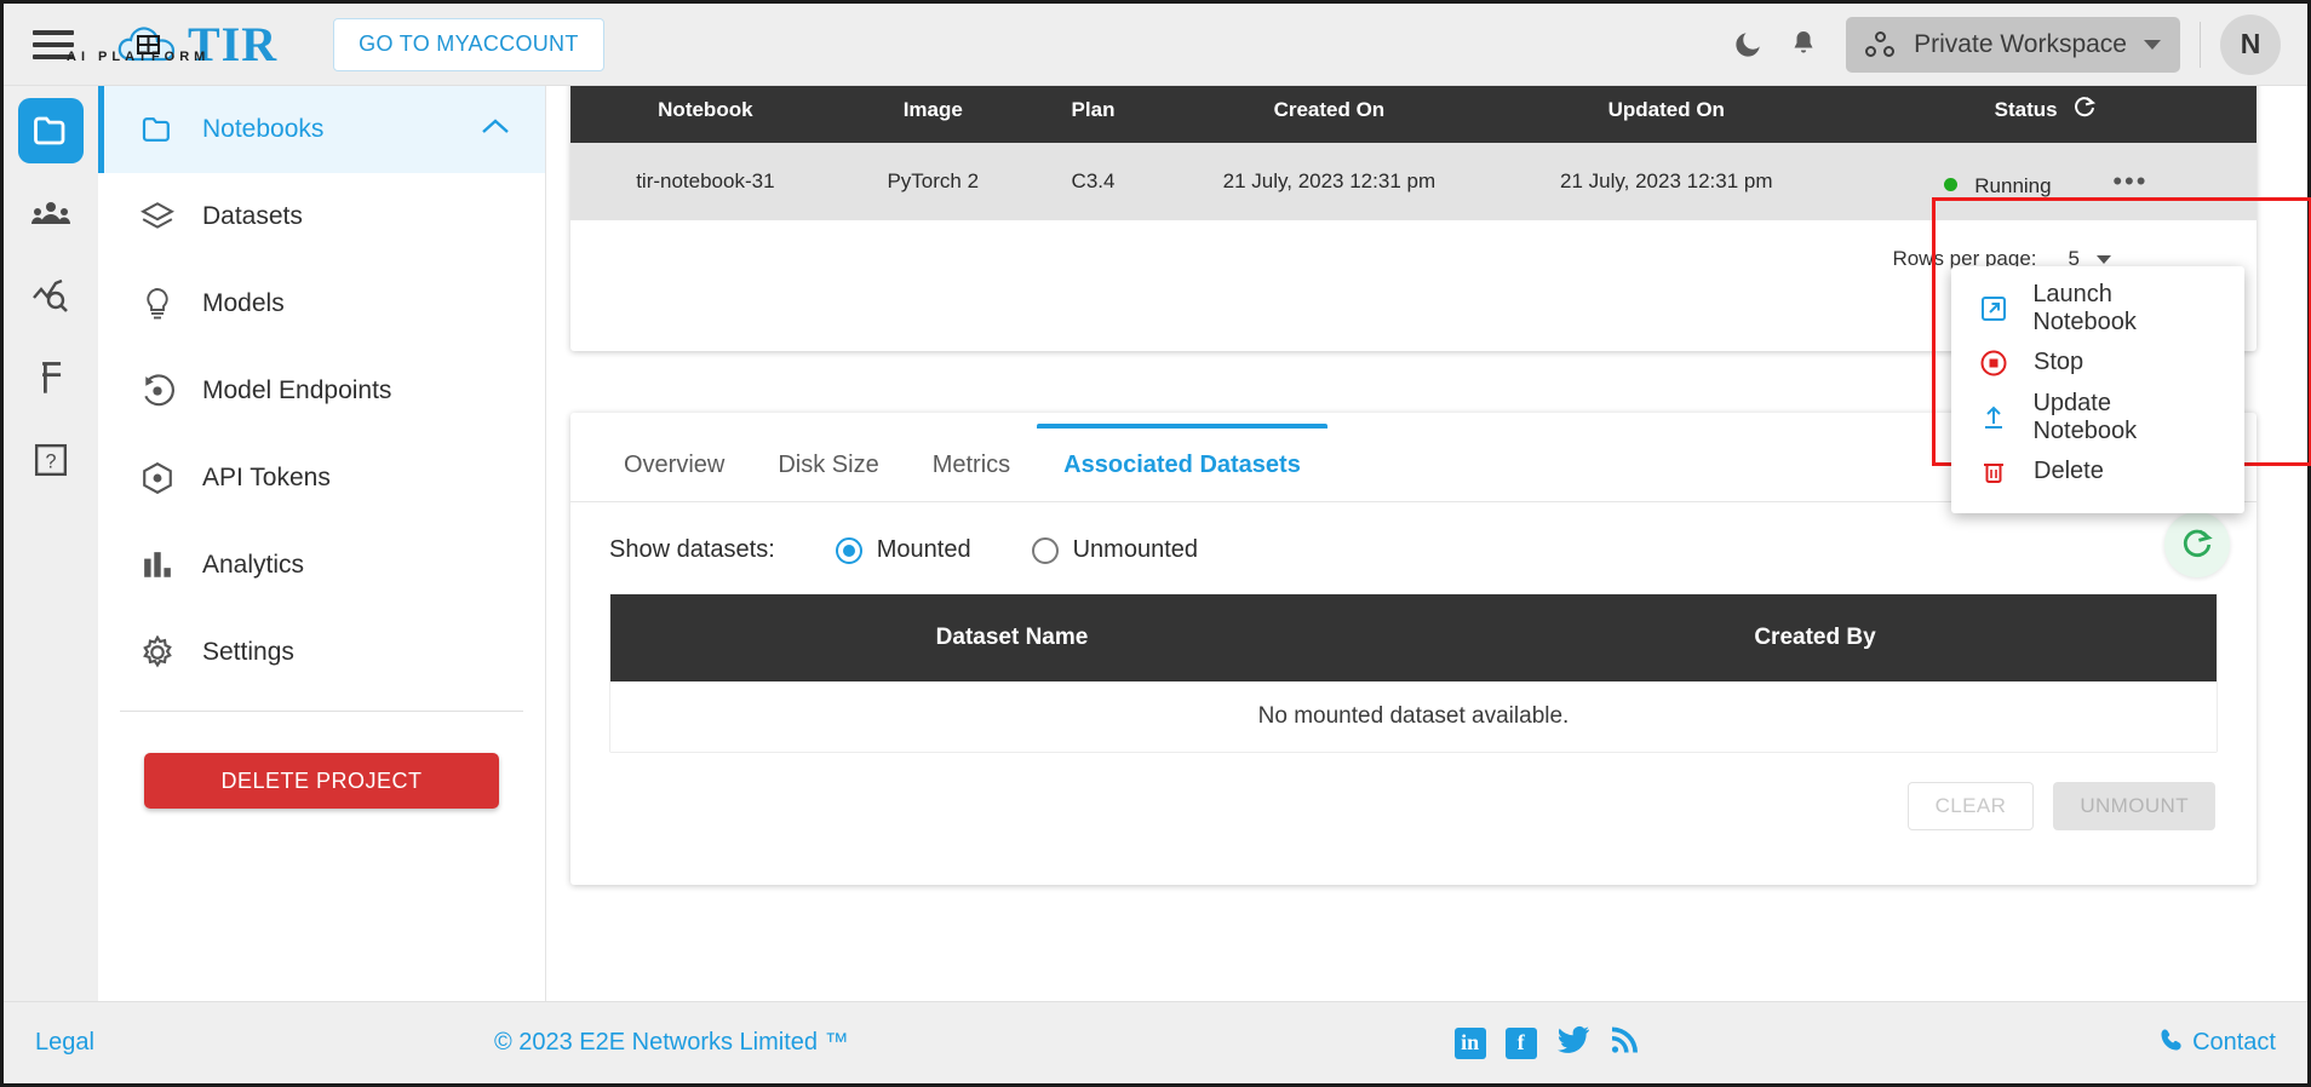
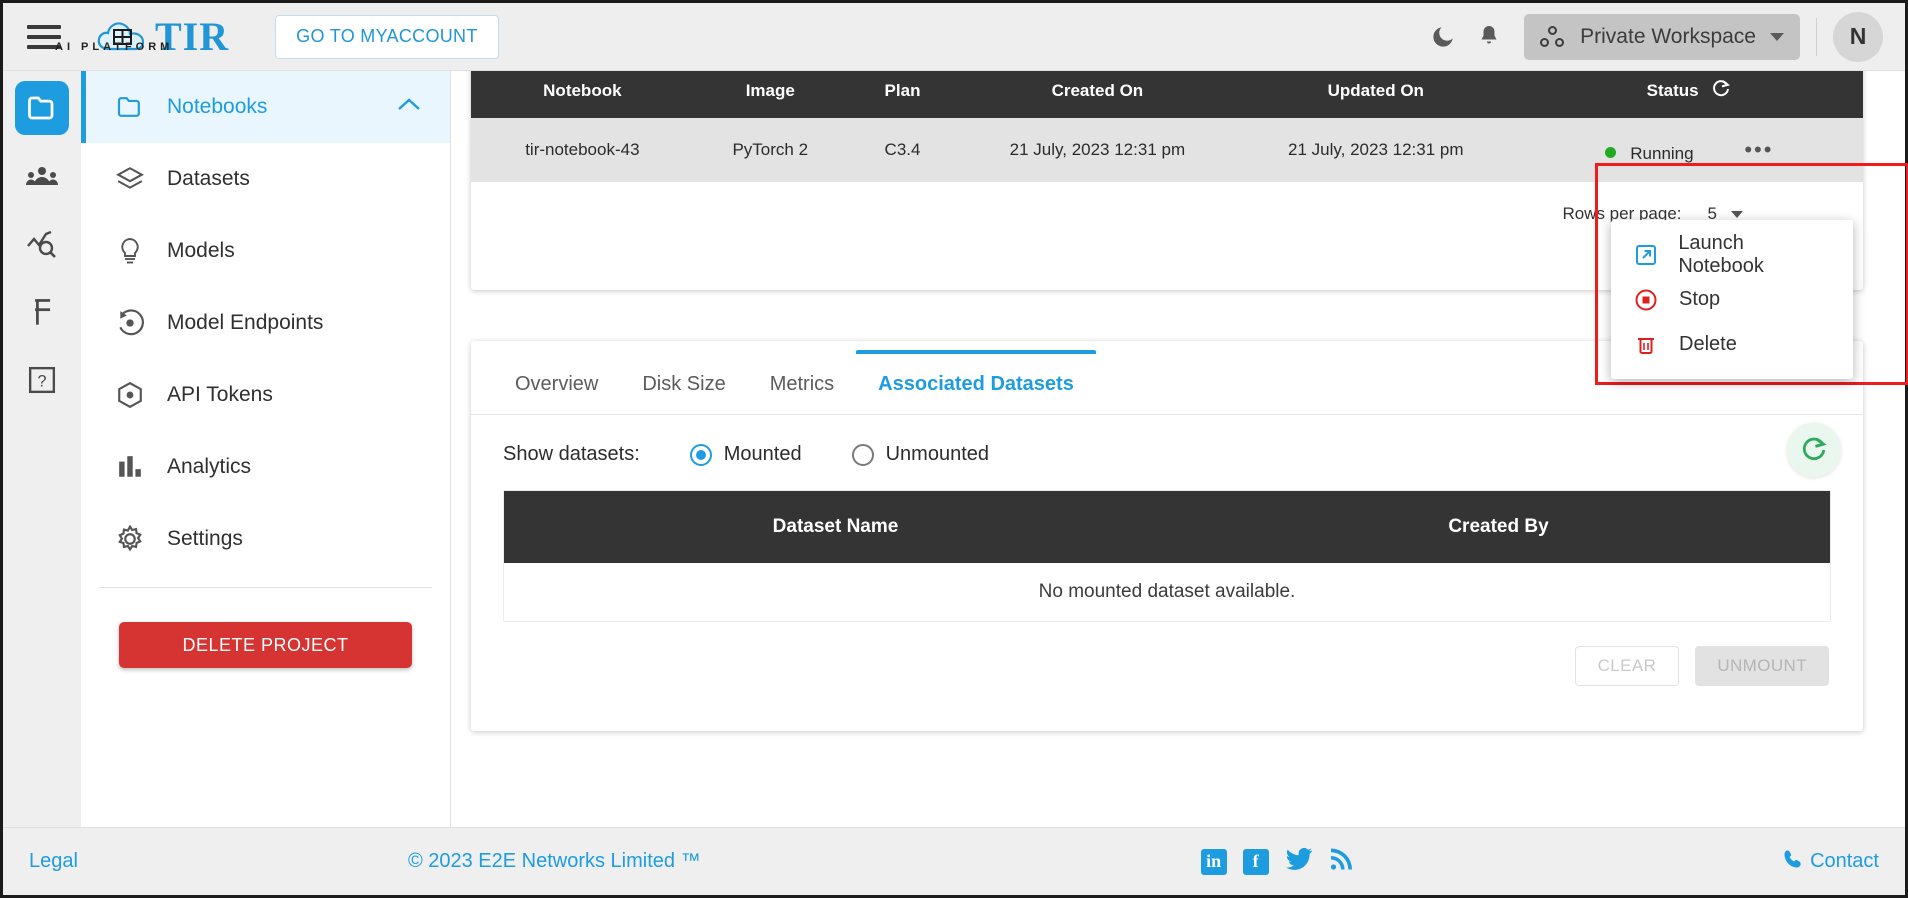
  TIR
  AI PLATFORM
  GO TO MYACCOUNT
  Private Workspace
  N
  ?
  Notebooks
  Datasets
  Models
  Model Endpoints
  API Tokens
  Analytics
  Settings
  DELETE PROJECT
  Notebook	Image	Plan	Created On	Updated On	Status
- tir-notebook-31	PyTorch 2	C3.4	21 July, 2023 12:31 pm	21 July, 2023 12:31 pm	Running •••
+ tir-notebook-43	PyTorch 2	C3.4	21 July, 2023 12:31 pm	21 July, 2023 12:31 pm	Running •••
  Rows per page:
  5
  Overview
  Disk Size
  Metrics
  Associated Datasets
  Show datasets:
  Mounted
  Unmounted
  Dataset Name	Created By
  No mounted dataset available.
  CLEAR
  UNMOUNT
  Launch Notebook
  Stop
- Update Notebook
  Delete
  Legal
  © 2023 E2E Networks Limited ™
  in
  f
  Contact
